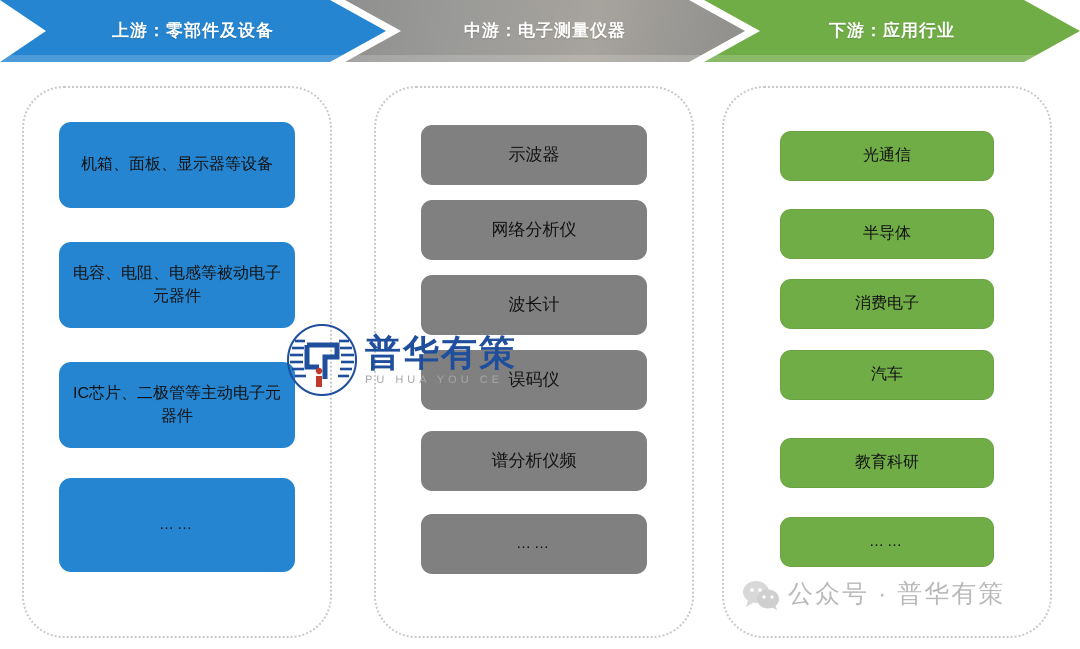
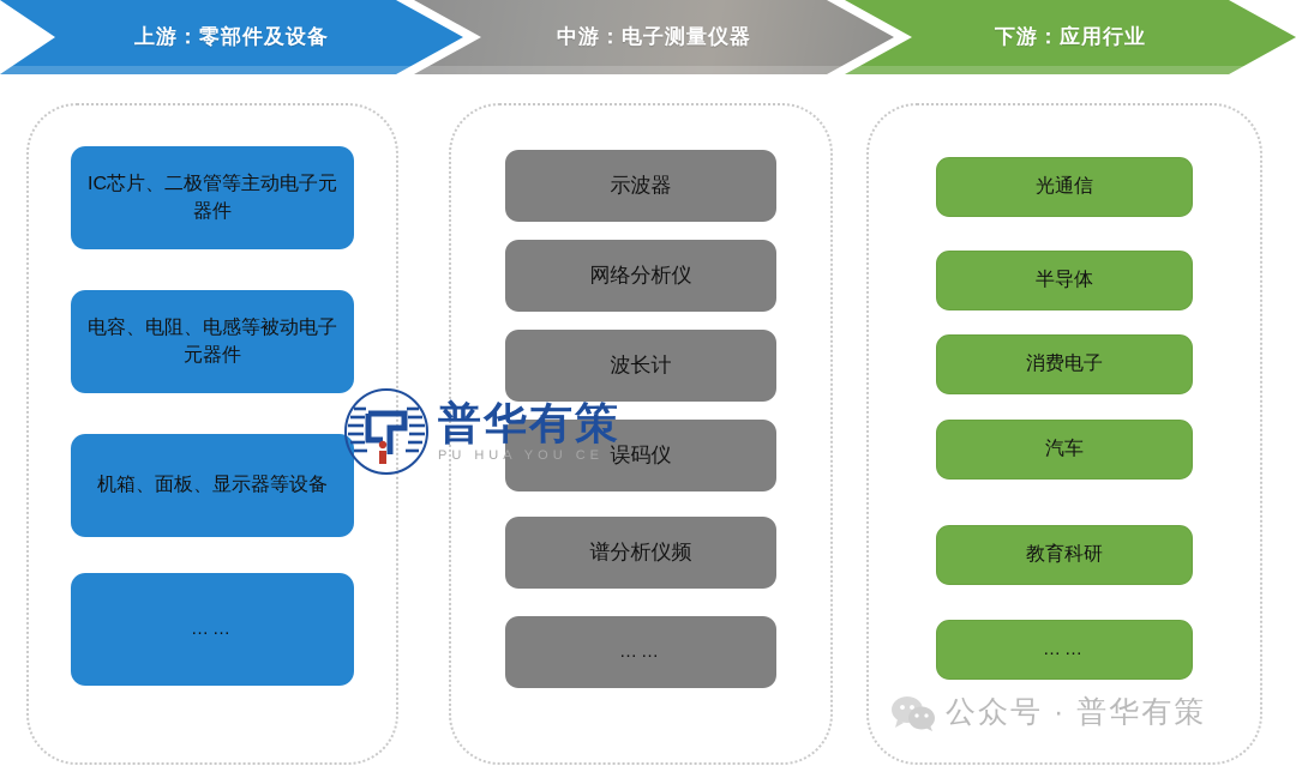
  上游：零部件及设备
  中游：电子测量仪器
  下游：应用行业
- 机箱、面板、显示器等设备
+ IC芯片、二极管等主动电子元器件
  电容、电阻、电感等被动电子元器件
- IC芯片、二极管等主动电子元器件
+ 机箱、面板、显示器等设备
  ……
  示波器
  网络分析仪
  波长计
  误码仪
  谱分析仪频
  ……
  光通信
  半导体
  消费电子
  汽车
  教育科研
  ……
  普华有策
  PU HUA YOU CE
  公众号 · 普华有策
